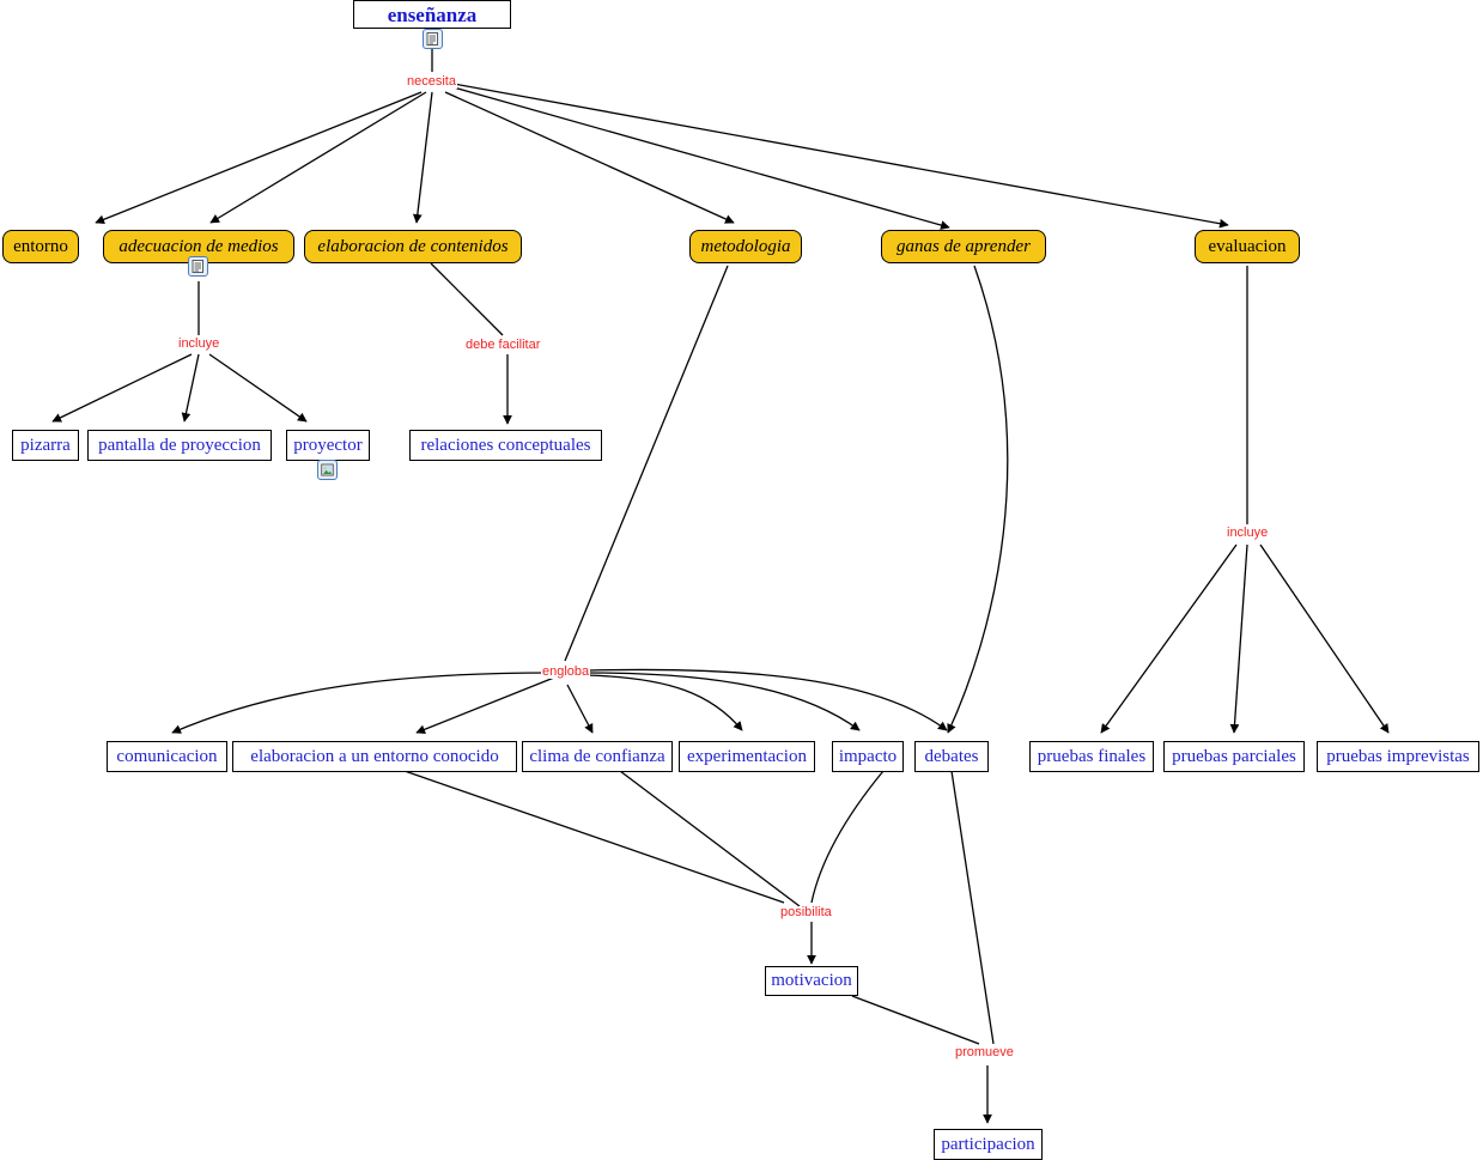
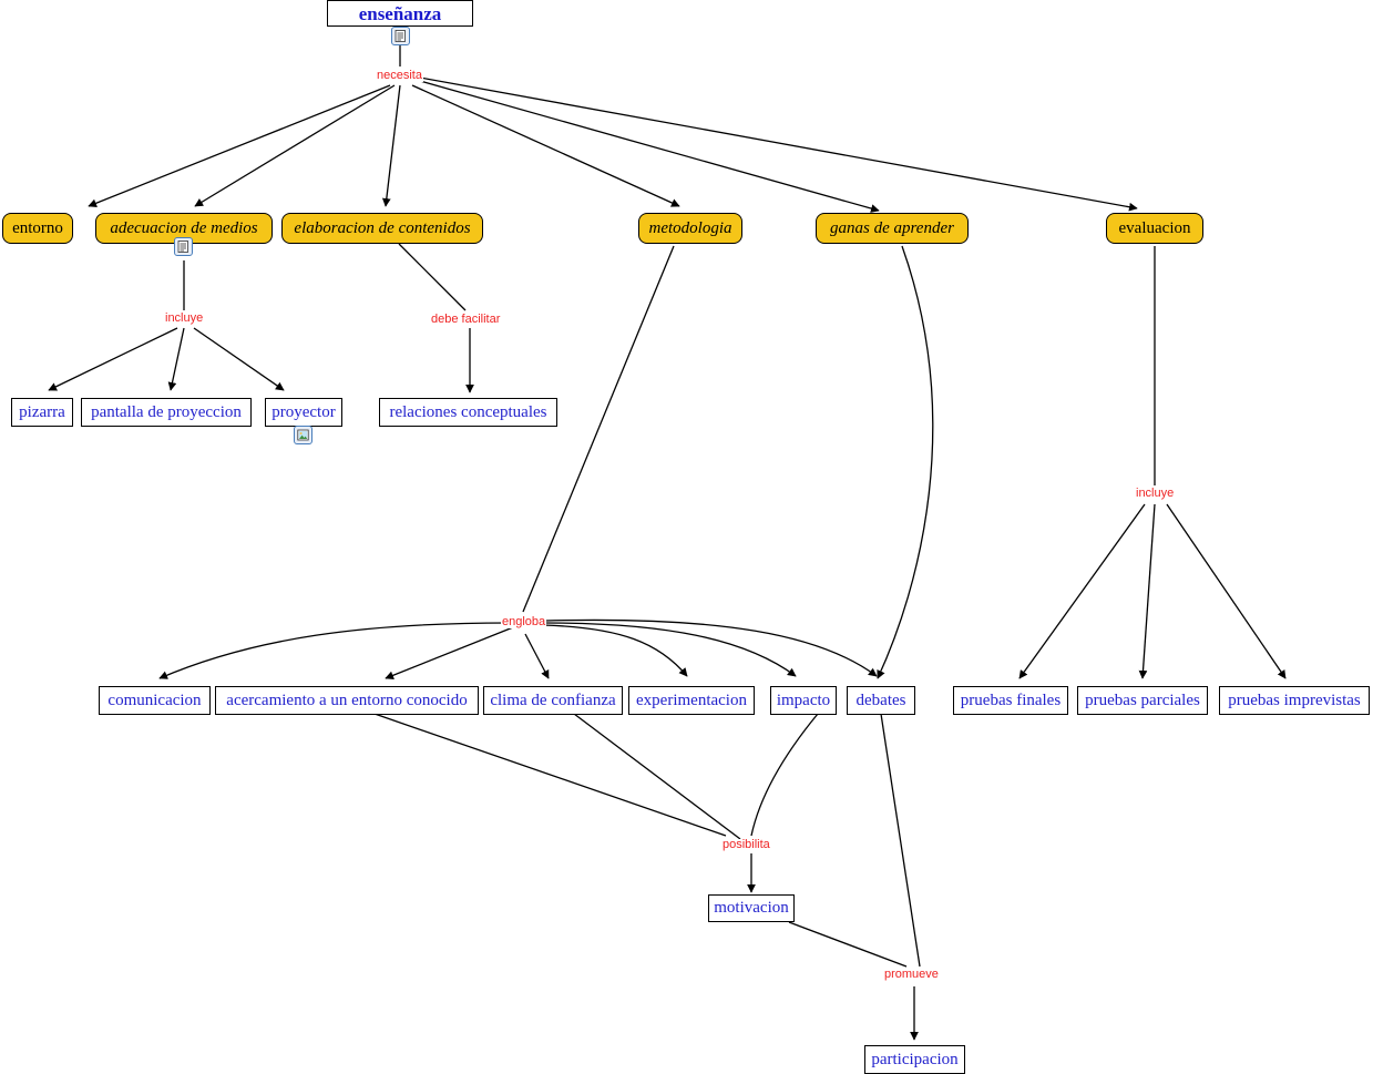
  enseñanza
  entorno
  adecuacion de medios
  elaboracion de contenidos
  metodologia
  ganas de aprender
  evaluacion
  pizarra
  pantalla de proyeccion
  proyector
  relaciones conceptuales
  comunicacion
- elaboracion a un entorno conocido
+ acercamiento a un entorno conocido
  clima de confianza
  experimentacion
  impacto
  debates
  pruebas finales
  pruebas parciales
  pruebas imprevistas
  motivacion
  participacion
  necesita
  incluye
  debe facilitar
  engloba
  incluye
  posibilita
  promueve
